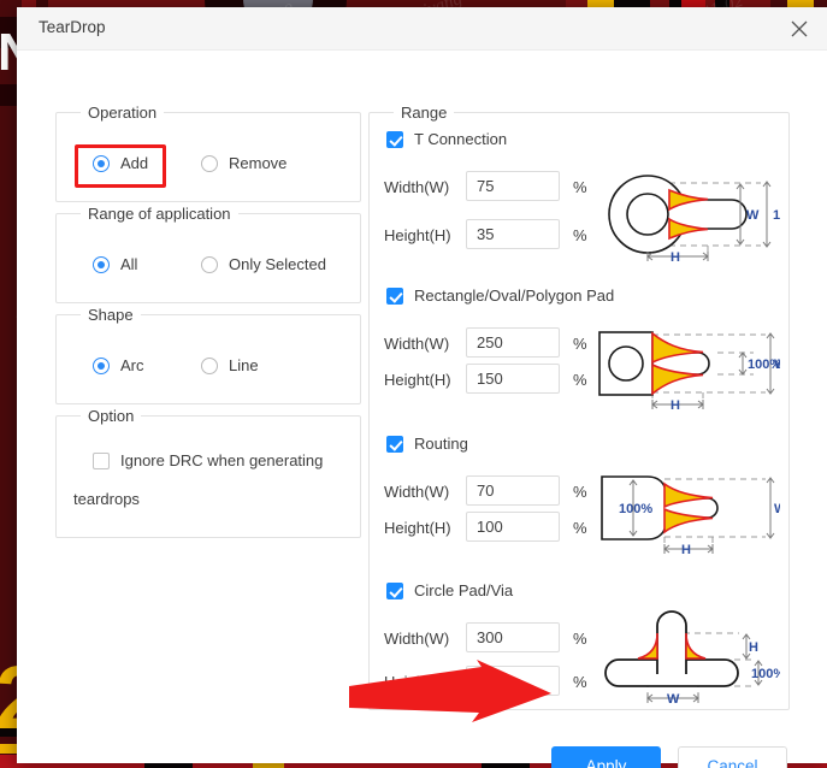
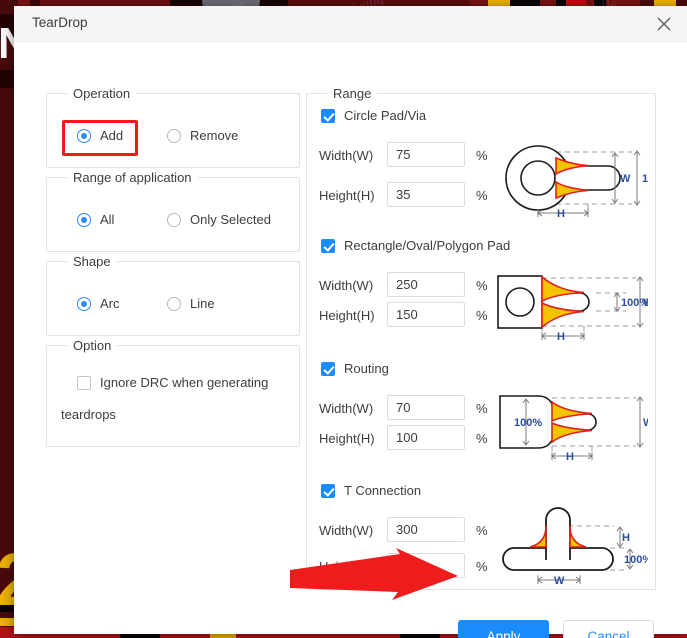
  TearDrop
  Operation
  Add
  Remove
  Range of application
  All
  Only Selected
  Shape
  Arc
  Line
  Option
  Ignore DRC when generating
  teardrops
  Range
- T Connection
+ Circle Pad/Via
  Width(W)
  75
  %
  Height(H)
  35
  %
  W
  H
  Rectangle/Oval/Polygon Pad
  Width(W)
  250
  %
  Height(H)
  150
  %
  100%
  H
  Routing
  Width(W)
  70
  %
  Height(H)
  100
  %
  100%
  H
- Circle Pad/Via
+ T Connection
  Width(W)
  300
  %
  %
  H
  100%
  W
  Apply
  Cancel
